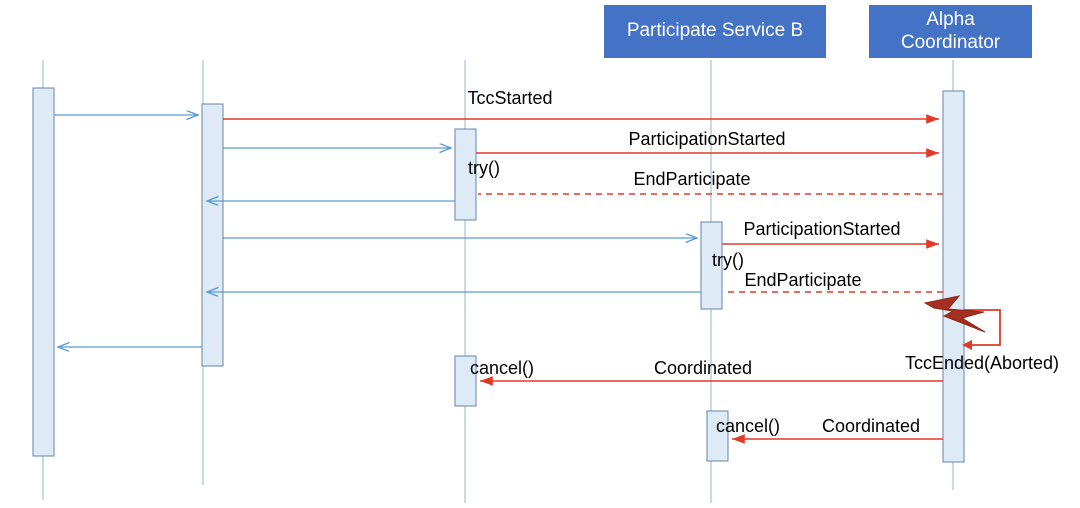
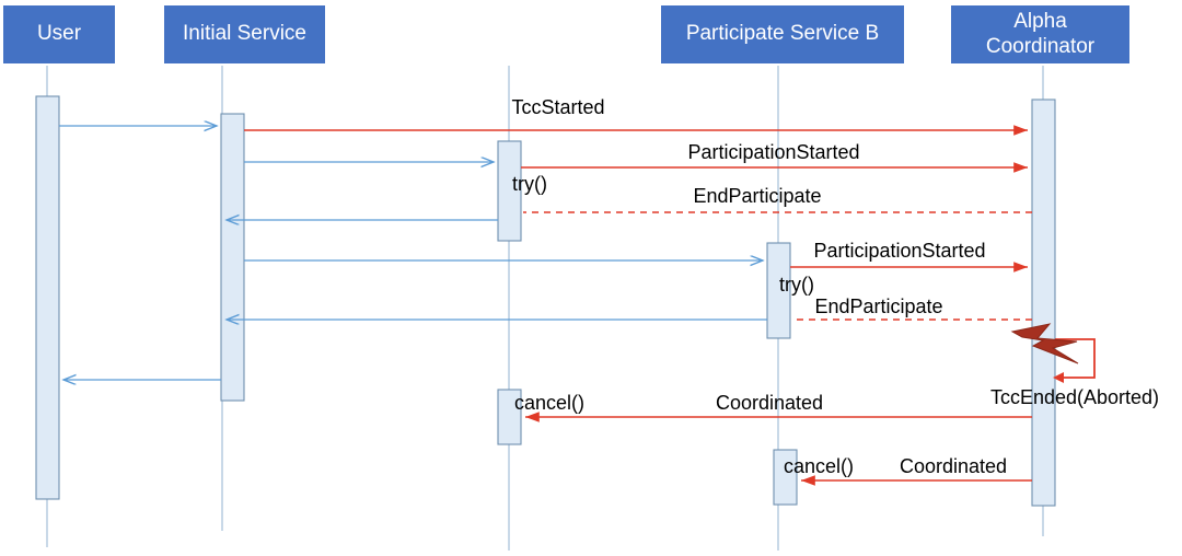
+ User
+ Initial Service
  Participate Service B
  Alpha
  Coordinator
  TccStarted
  ParticipationStarted
  try()
  EndParticipate
  ParticipationStarted
  try()
  EndParticipate
  TccEnded(Aborted)
  Coordinated
  cancel()
  Coordinated
  cancel()
